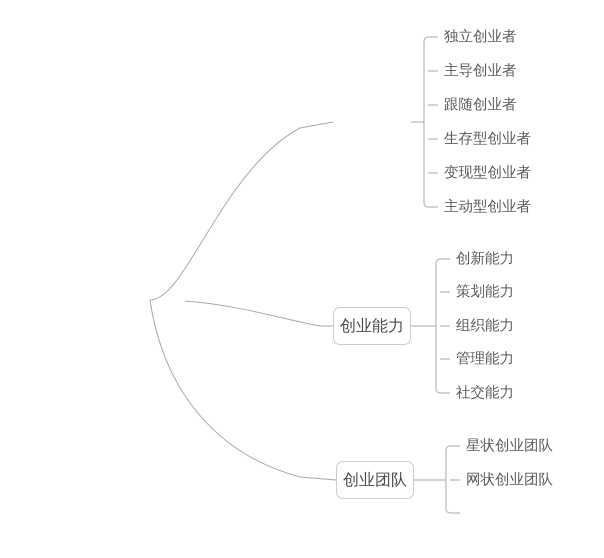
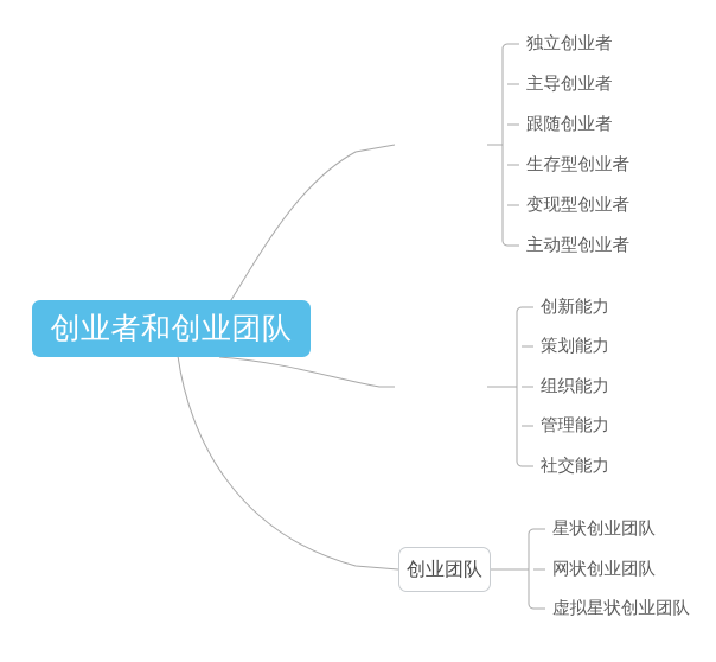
+ 创业者和创业团队
  独立创业者
  主导创业者
  跟随创业者
  生存型创业者
  变现型创业者
  主动型创业者
- 创业能力
  创新能力
  策划能力
  组织能力
  管理能力
  社交能力
  创业团队
  星状创业团队
  网状创业团队
+ 虚拟星状创业团队
